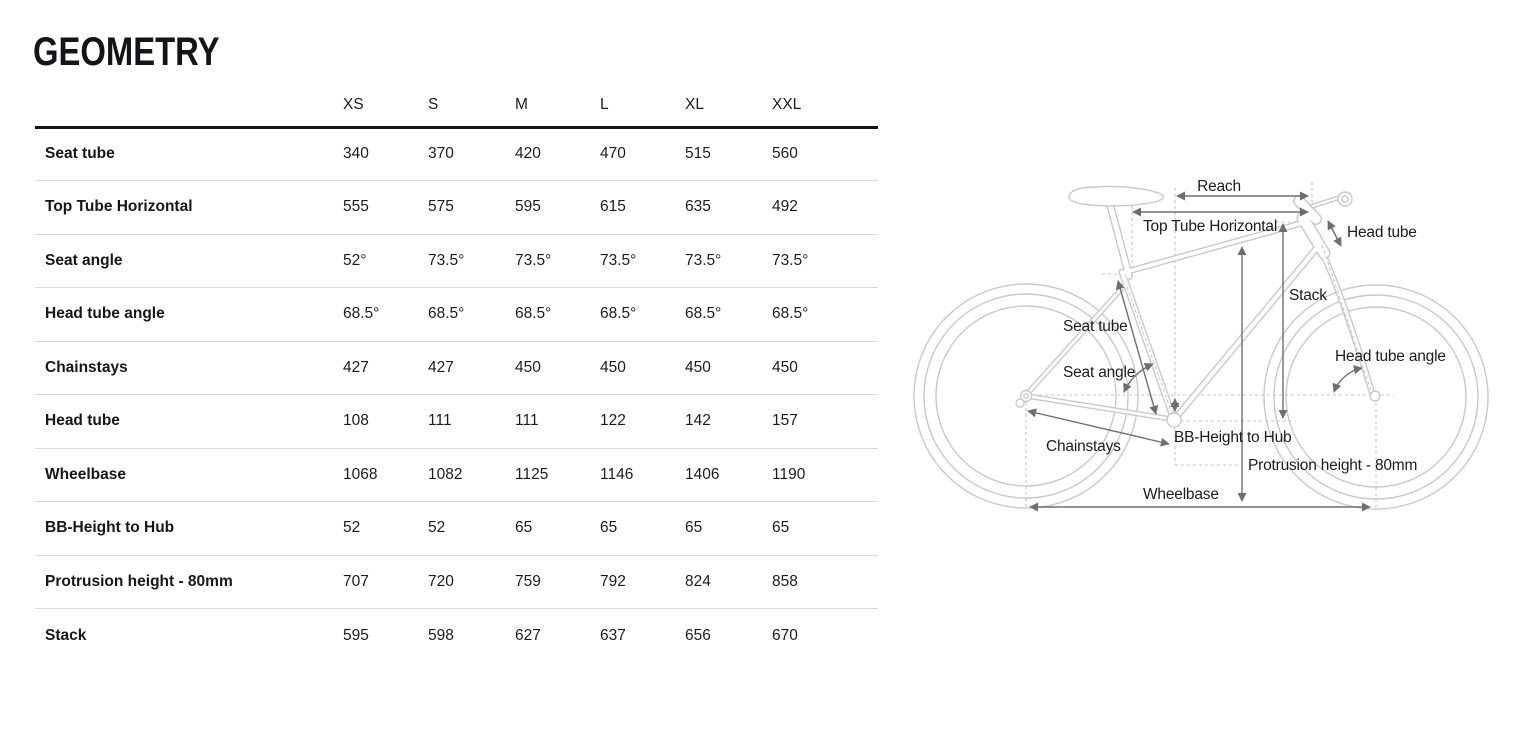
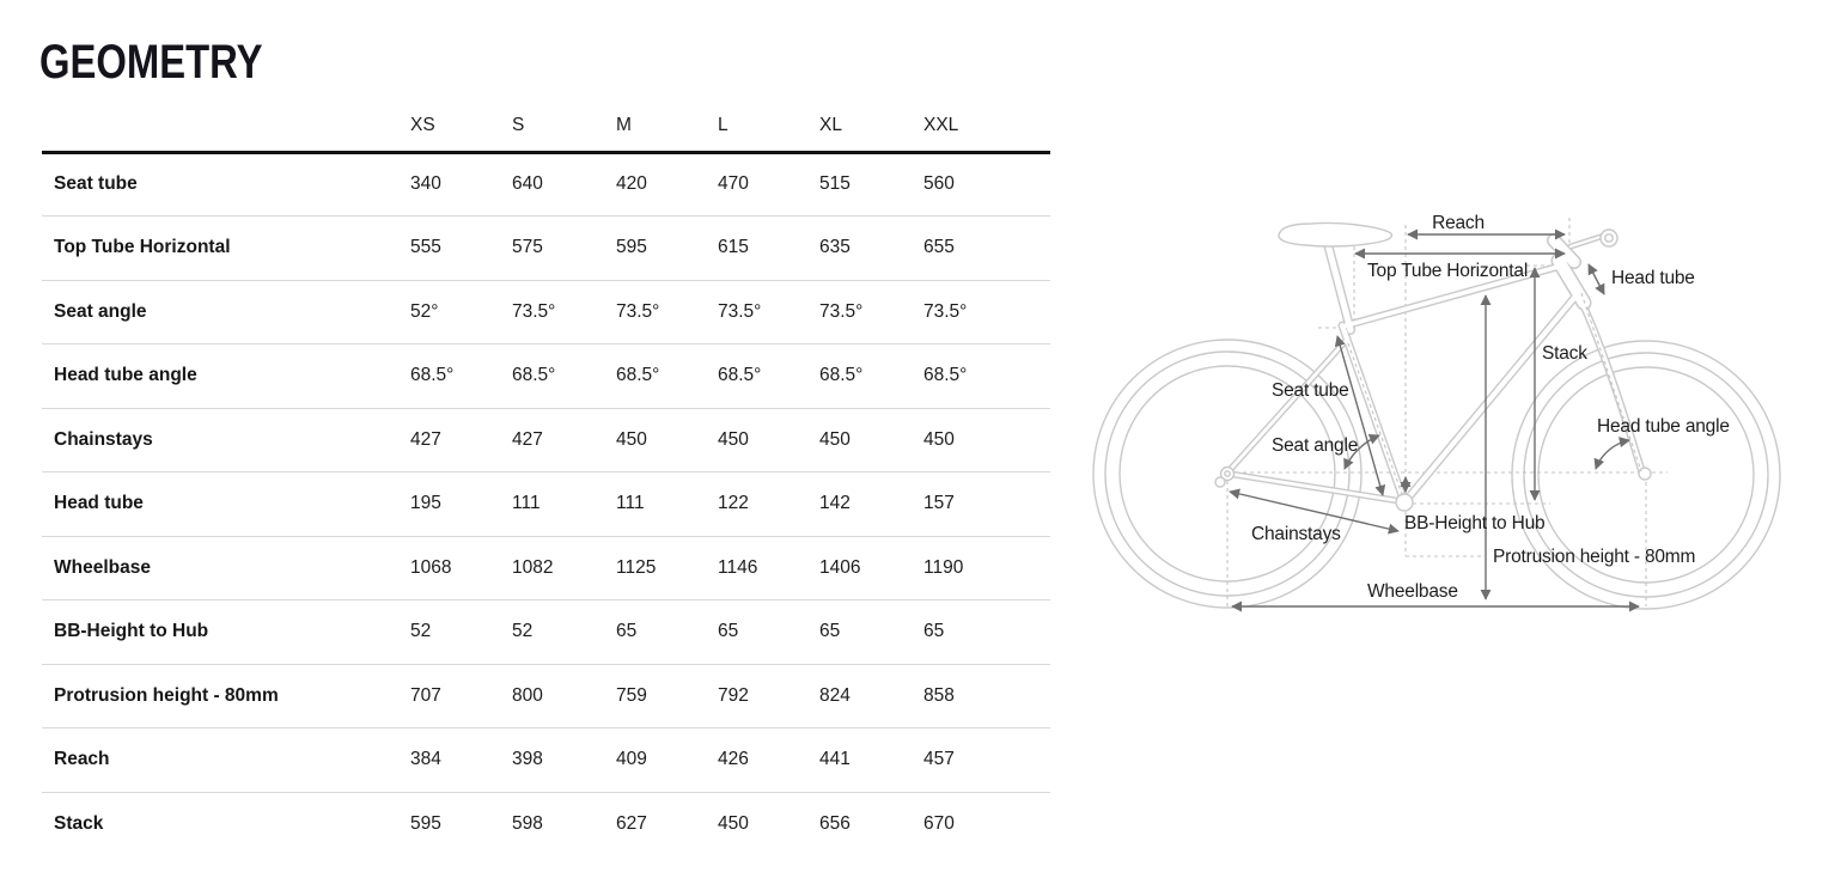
  GEOMETRY
  	XS	S	M	L	XL	XXL
- Seat tube	340	370	420	470	515	560
+ Seat tube	340	640	420	470	515	560
- Top Tube Horizontal	555	575	595	615	635	492
+ Top Tube Horizontal	555	575	595	615	635	655
  Seat angle	52°	73.5°	73.5°	73.5°	73.5°	73.5°
  Head tube angle	68.5°	68.5°	68.5°	68.5°	68.5°	68.5°
  Chainstays	427	427	450	450	450	450
- Head tube	108	111	111	122	142	157
+ Head tube	195	111	111	122	142	157
  Wheelbase	1068	1082	1125	1146	1406	1190
  BB-Height to Hub	52	52	65	65	65	65
- Protrusion height - 80mm	707	720	759	792	824	858
+ Protrusion height - 80mm	707	800	759	792	824	858
+ Reach	384	398	409	426	441	457
- Stack	595	598	627	637	656	670
+ Stack	595	598	627	450	656	670
  Reach
  Top Tube Horizontal
  Head tube
  Stack
  Seat tube
  Seat angle
  Head tube angle
  Chainstays
  BB-Height to Hub
  Protrusion height - 80mm
  Wheelbase
